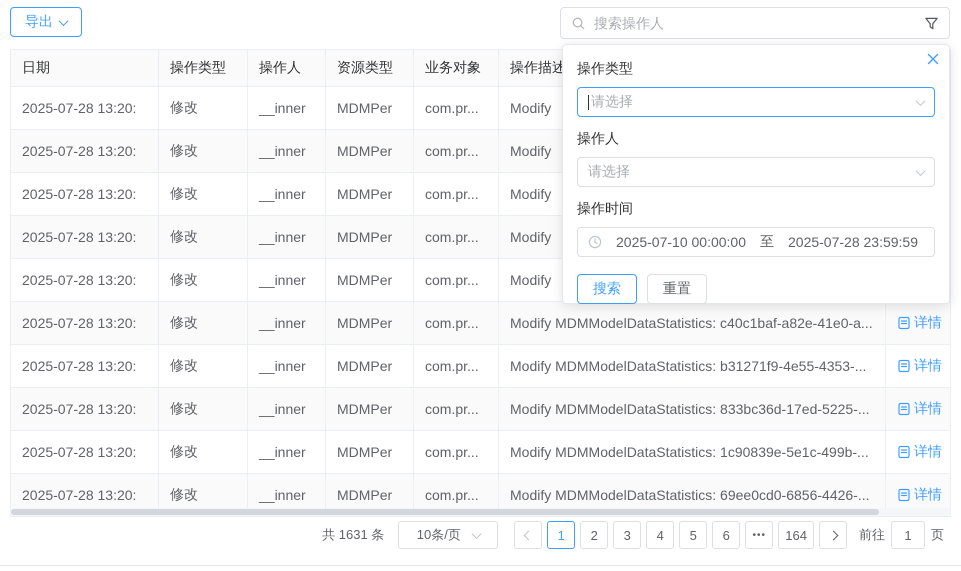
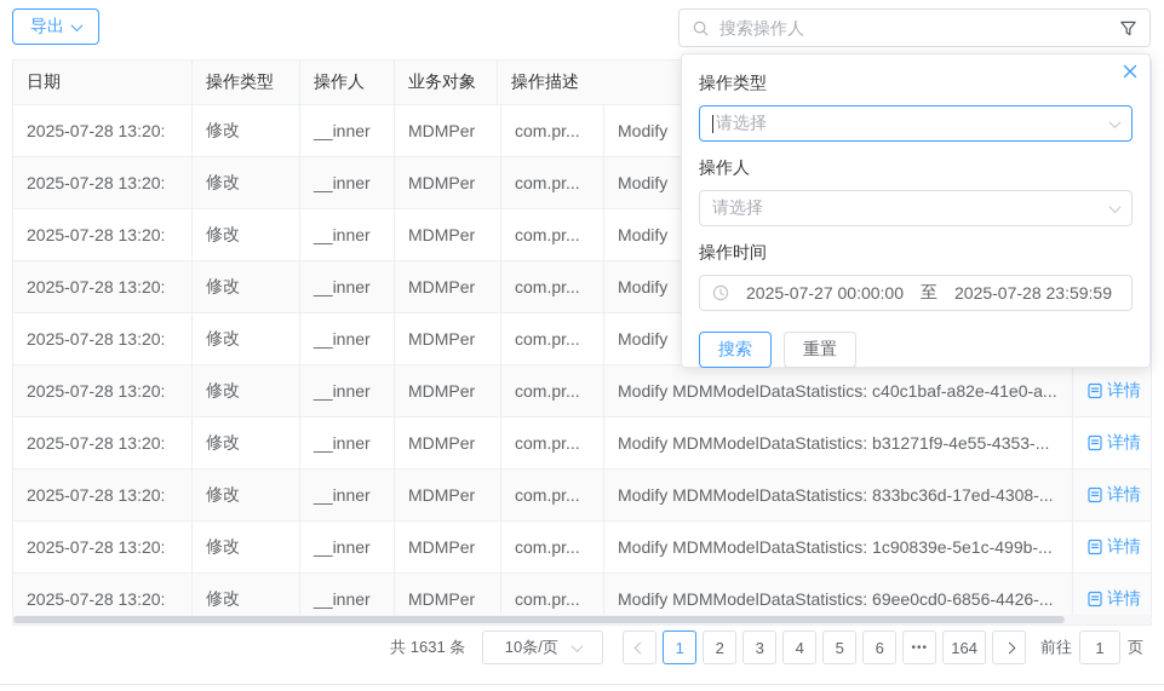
  导出
  搜索操作人
  日期
  操作类型
  操作人
- 资源类型
  业务对象
  操作描述
  2025-07-28 13:20:
  修改
  __inner
  MDMPer
  com.pr...
  Modify
  2025-07-28 13:20:
  修改
  __inner
  MDMPer
  com.pr...
  Modify
  2025-07-28 13:20:
  修改
  __inner
  MDMPer
  com.pr...
  Modify
  2025-07-28 13:20:
  修改
  __inner
  MDMPer
  com.pr...
  Modify
  2025-07-28 13:20:
  修改
  __inner
  MDMPer
  com.pr...
  Modify
  2025-07-28 13:20:
  修改
  __inner
  MDMPer
  com.pr...
  Modify MDMModelDataStatistics: c40c1baf-a82e-41e0-a...
  详情
  2025-07-28 13:20:
  修改
  __inner
  MDMPer
  com.pr...
  Modify MDMModelDataStatistics: b31271f9-4e55-4353-...
  详情
  2025-07-28 13:20:
  修改
  __inner
  MDMPer
  com.pr...
- Modify MDMModelDataStatistics: 833bc36d-17ed-5225-...
+ Modify MDMModelDataStatistics: 833bc36d-17ed-4308-...
  详情
  2025-07-28 13:20:
  修改
  __inner
  MDMPer
  com.pr...
  Modify MDMModelDataStatistics: 1c90839e-5e1c-499b-...
  详情
  2025-07-28 13:20:
  修改
  __inner
  MDMPer
  com.pr...
  Modify MDMModelDataStatistics: 69ee0cd0-6856-4426-...
  详情
  操作类型
  请选择
  操作人
  请选择
  操作时间
- 2025-07-10 00:00:00
+ 2025-07-27 00:00:00
  至
  2025-07-28 23:59:59
  搜索
  重置
  共 1631 条
  10条/页
  1
  2
  3
  4
  5
  6
  •••
  164
  前往
  1
  页
